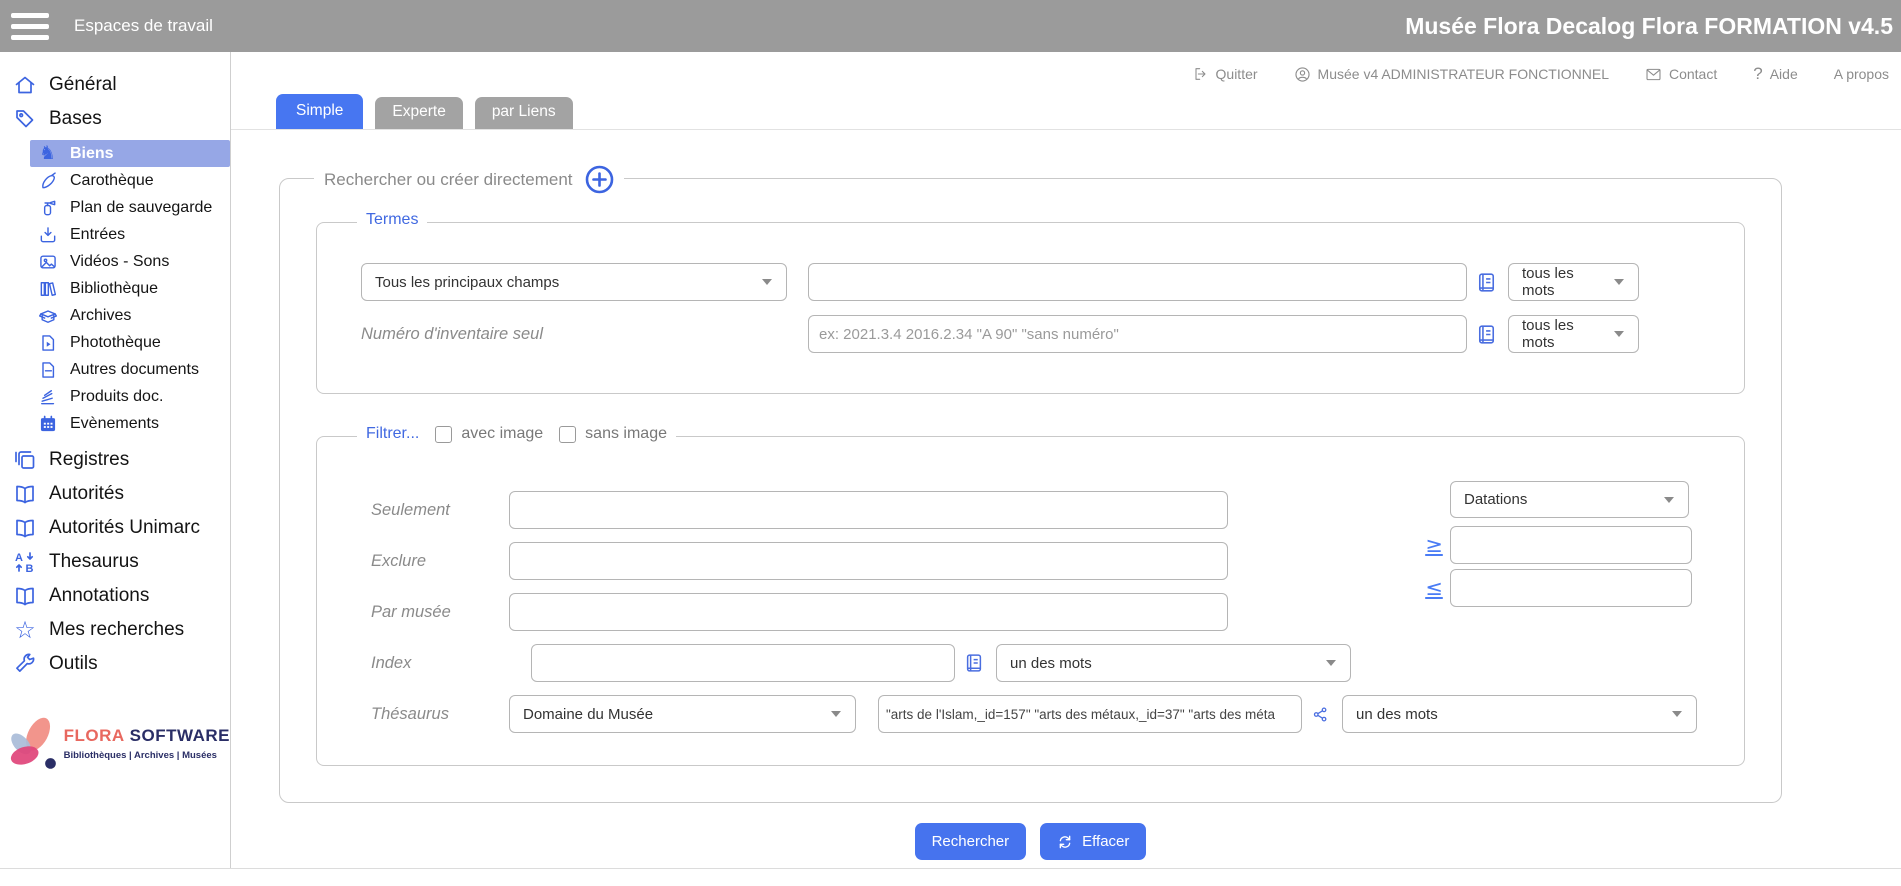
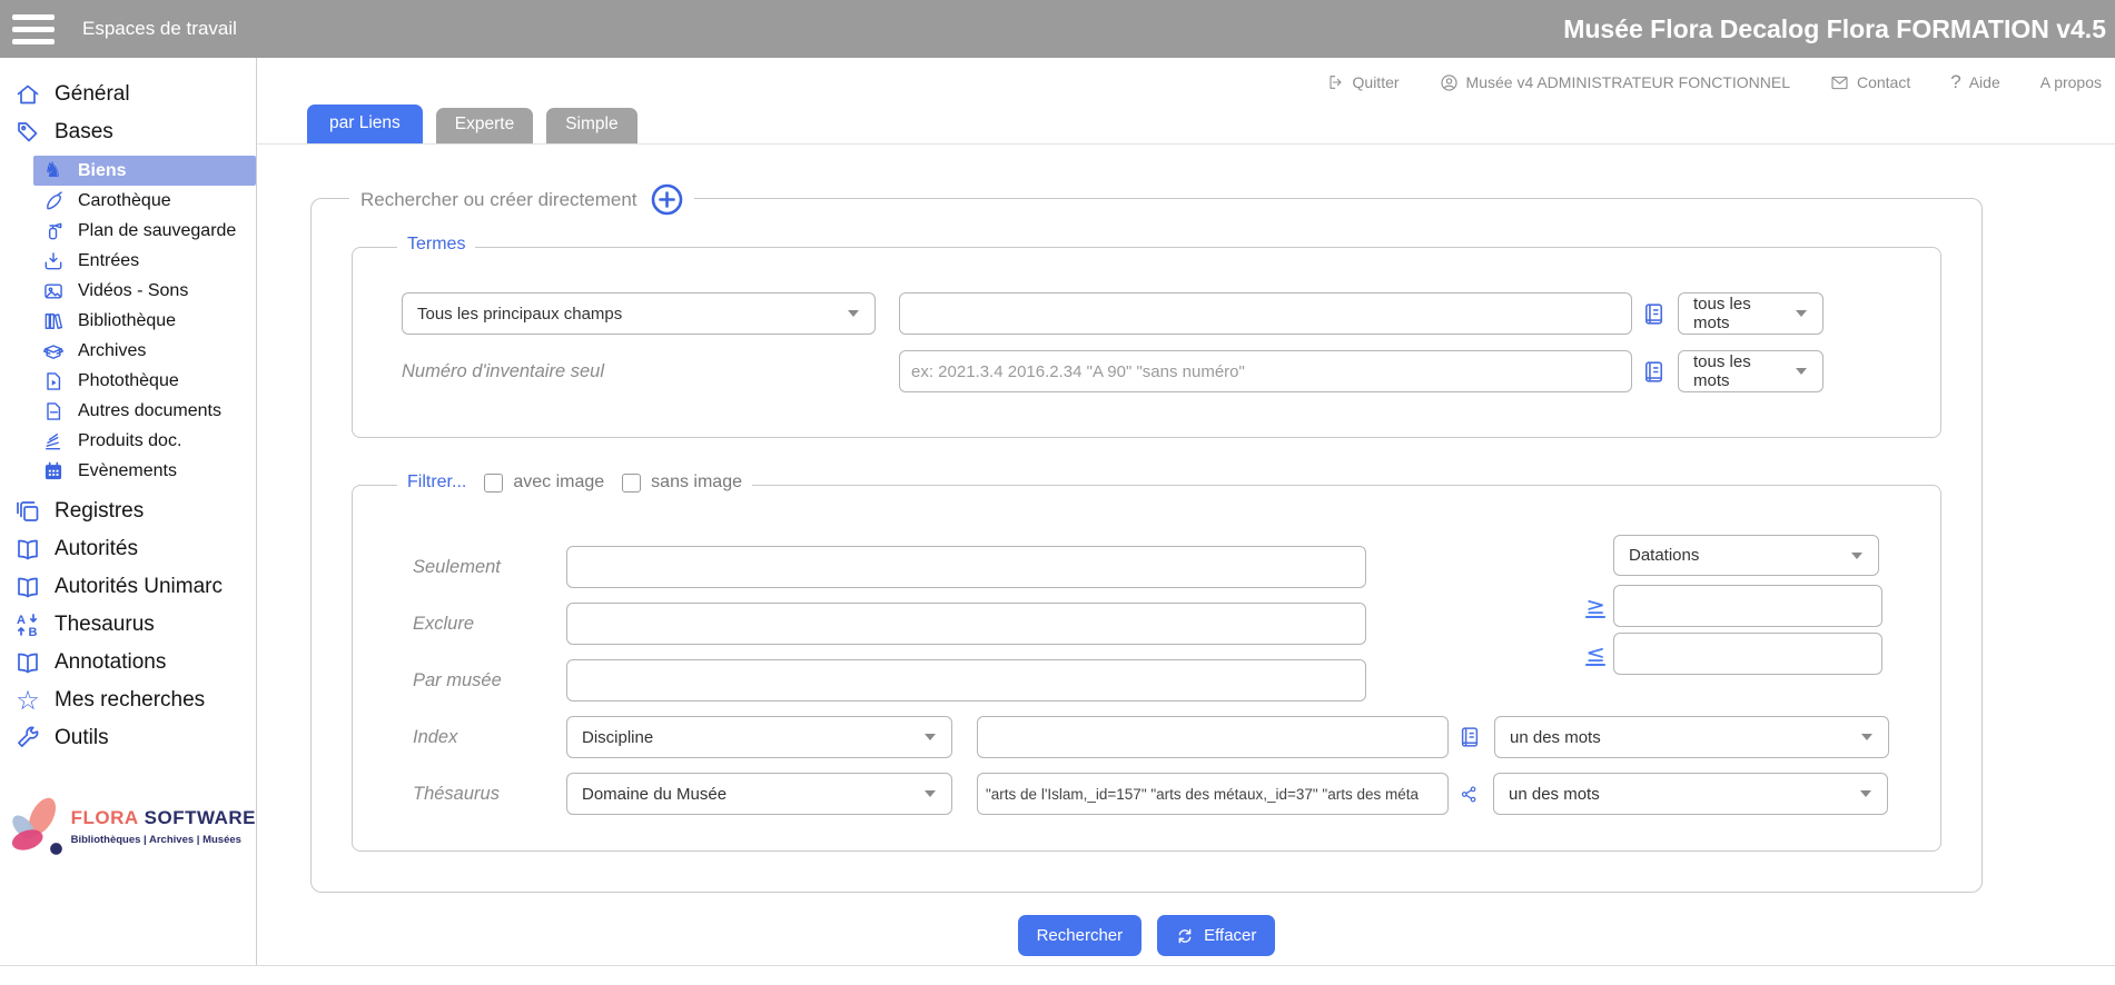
  Espaces de travail
  Musée Flora Decalog Flora FORMATION v4.5
  Général
  Bases
  ♞
  Biens
  Carothèque
  Plan de sauvegarde
  Entrées
  Vidéos - Sons
  Bibliothèque
  Archives
  Photothèque
  Autres documents
  Produits doc.
  Evènements
  Registres
  Autorités
  Autorités Unimarc
  A
  B
  Thesaurus
  Annotations
  ☆
  Mes recherches
  Outils
  FLORA SOFTWARE
  Bibliothèques | Archives | Musées
  Quitter
  Musée v4 ADMINISTRATEUR FONCTIONNEL
  Contact
  ?
  Aide
  A propos
- Simple
+ par Liens
  Experte
- par Liens
+ Simple
  Rechercher ou créer directement
  Termes
  Tous les principaux champs
  tous les mots
  Numéro d'inventaire seul
  ex: 2021.3.4 2016.2.34 "A 90" "sans numéro"
  tous les mots
  Filtrer...
  avec image
  sans image
  Seulement
  Exclure
  Par musée
  Index
+ Discipline
  un des mots
  Thésaurus
  Domaine du Musée
  "arts de l'Islam,_id=157" "arts des métaux,_id=37" "arts des méta
  un des mots
  Datations
  ≥
  ≤
  Rechercher
  Effacer
